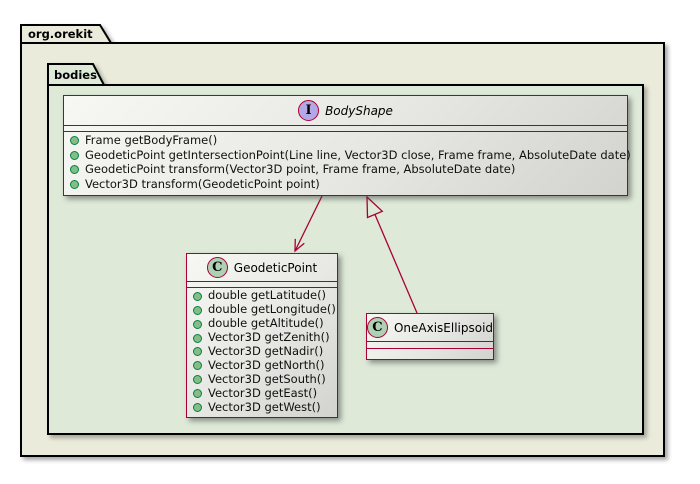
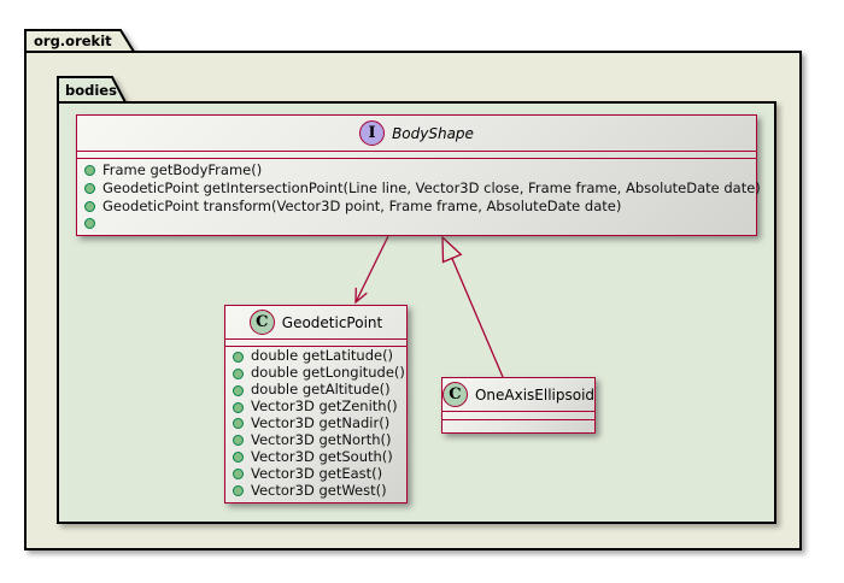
  org.orekit
  bodies
  I
  BodyShape
  Frame getBodyFrame()
  GeodeticPoint getIntersectionPoint(Line line, Vector3D close, Frame frame, AbsoluteDate date)
  GeodeticPoint transform(Vector3D point, Frame frame, AbsoluteDate date)
- Vector3D transform(GeodeticPoint point)
  C
  GeodeticPoint
  double getLatitude()
  double getLongitude()
  double getAltitude()
  Vector3D getZenith()
  Vector3D getNadir()
  Vector3D getNorth()
  Vector3D getSouth()
  Vector3D getEast()
  Vector3D getWest()
  C
  OneAxisEllipsoid
